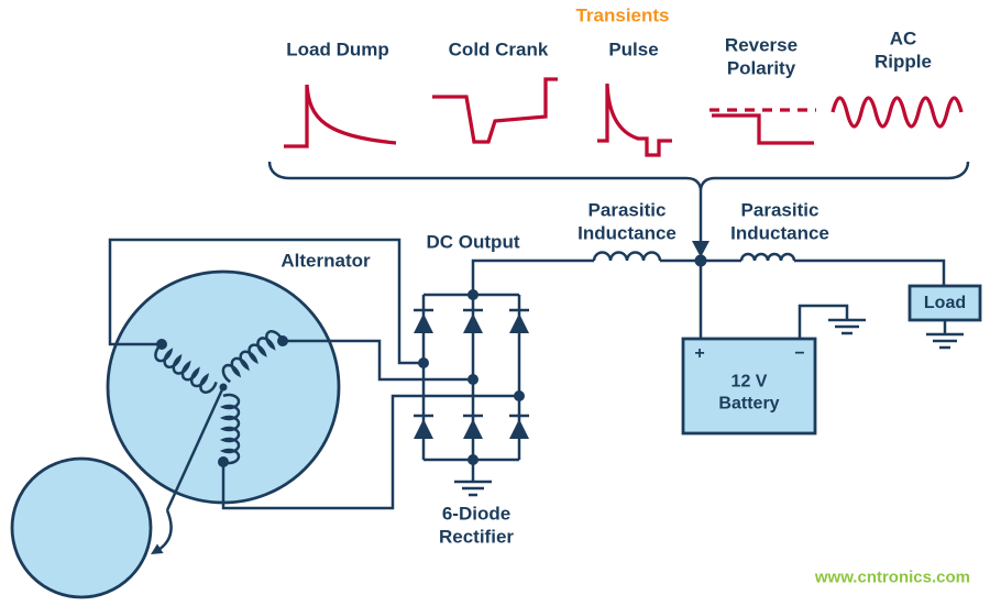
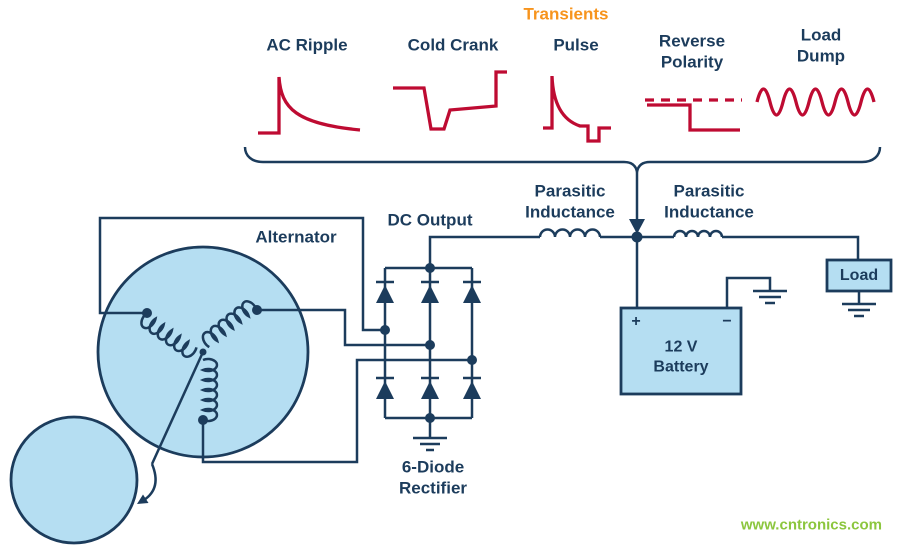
  Transients
- Load Dump
+ AC Ripple
  Cold Crank
  Pulse
  Reverse
  Polarity
- AC Ripple
+ Load Dump
  Alternator
  DC Output
  Parasitic
  Inductance
  Parasitic
  Inductance
  6-Diode
  Rectifier
  +
  −
  12 V
  Battery
  Load
  www.cntronics.com
